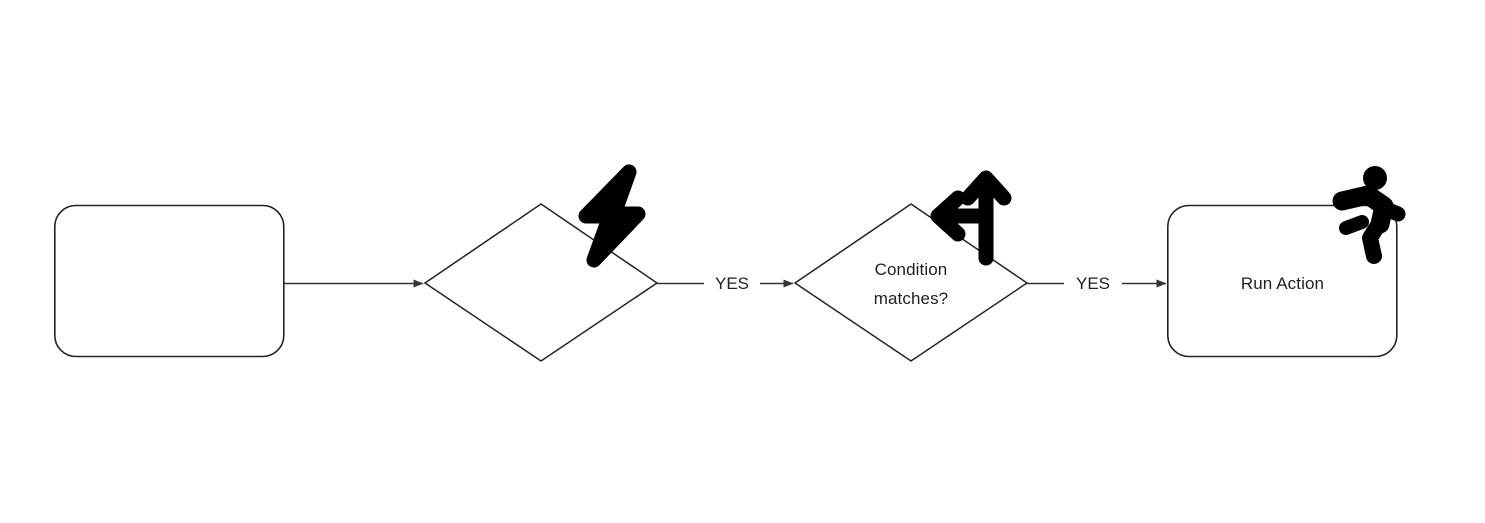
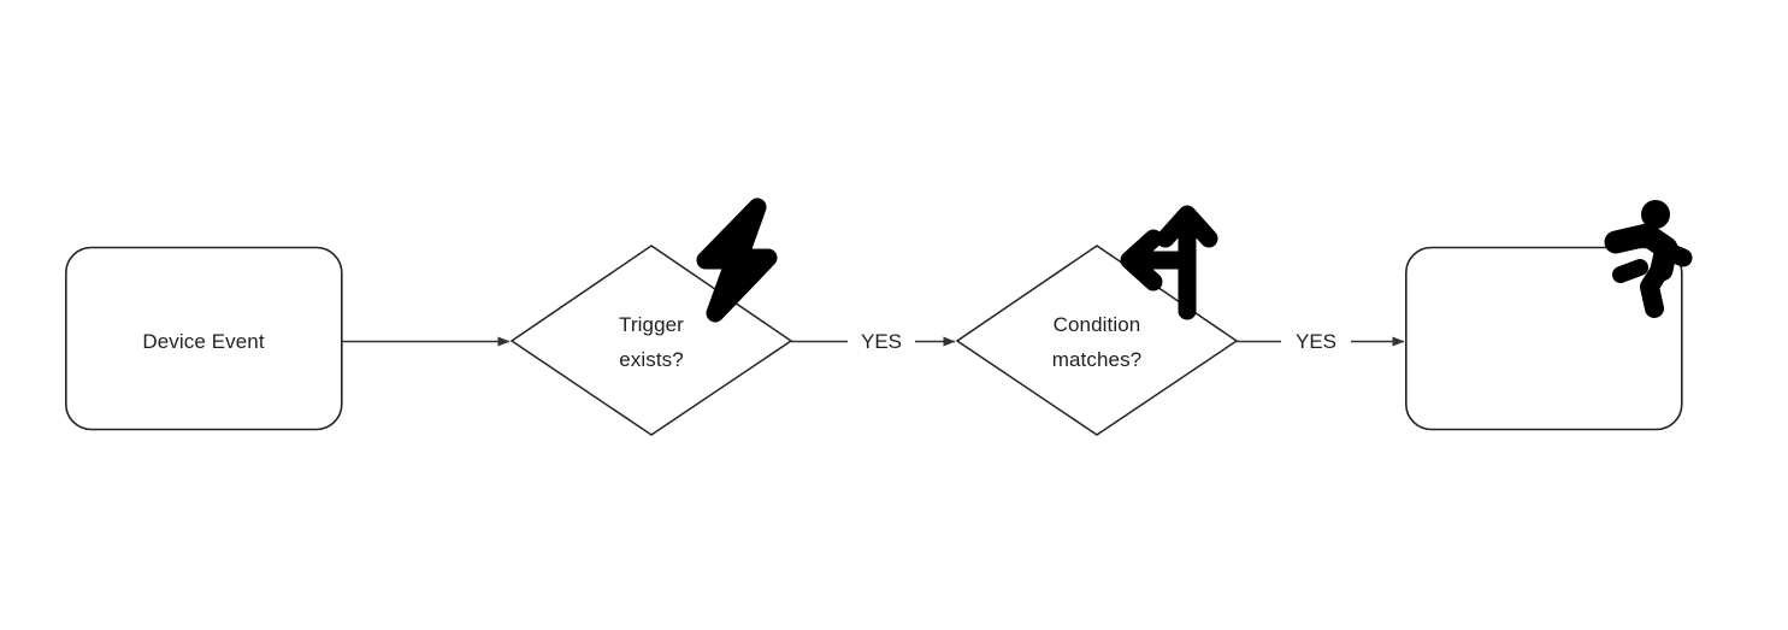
+ Device Event
+ Trigger
+ exists?
  Condition
  matches?
- Run Action
  YES
  YES
